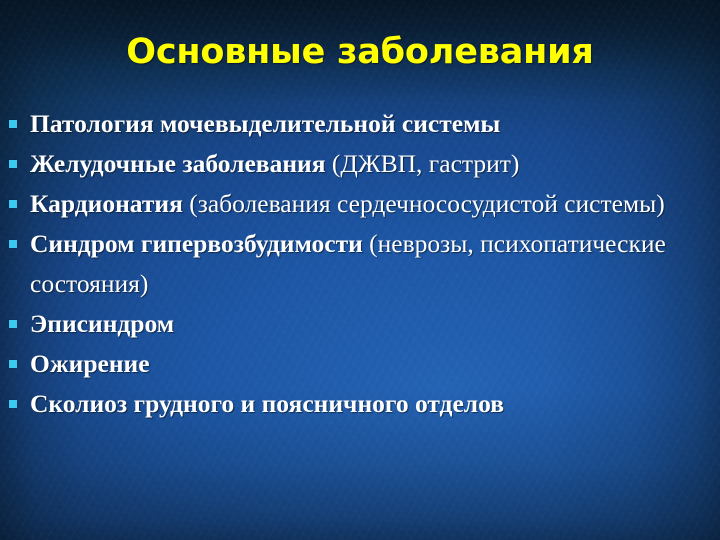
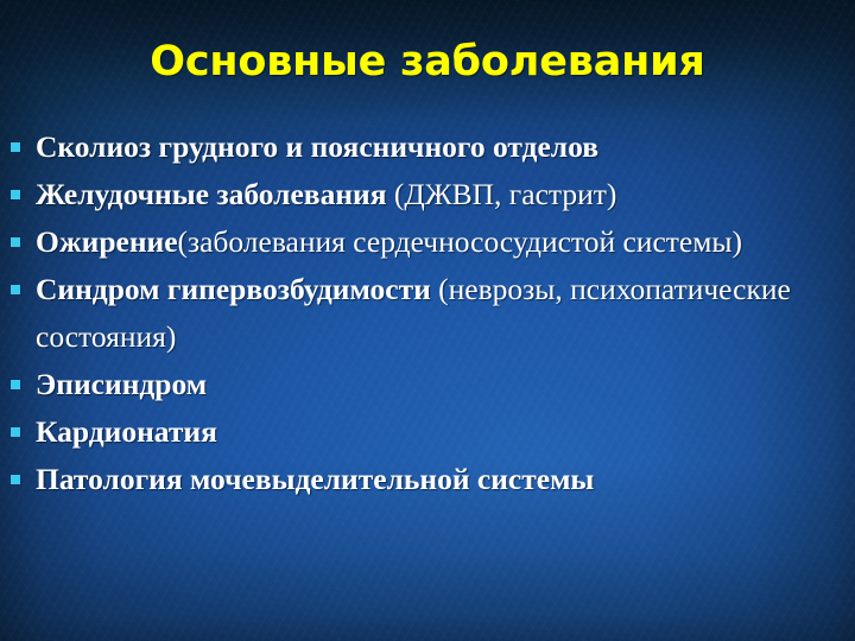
  Основные заболевания
- Патология мочевыделительной системы
+ Сколиоз грудного и поясничного отделов
  Желудочные заболевания (ДЖВП, гастрит)
- Кардионатия (заболевания сердечнососудистой системы)
+ Ожирение(заболевания сердечнососудистой системы)
  Синдром гипервозбудимости (неврозы, психопатические состояния)
  Эписиндром
- Ожирение
+ Кардионатия
- Сколиоз грудного и поясничного отделов
+ Патология мочевыделительной системы
